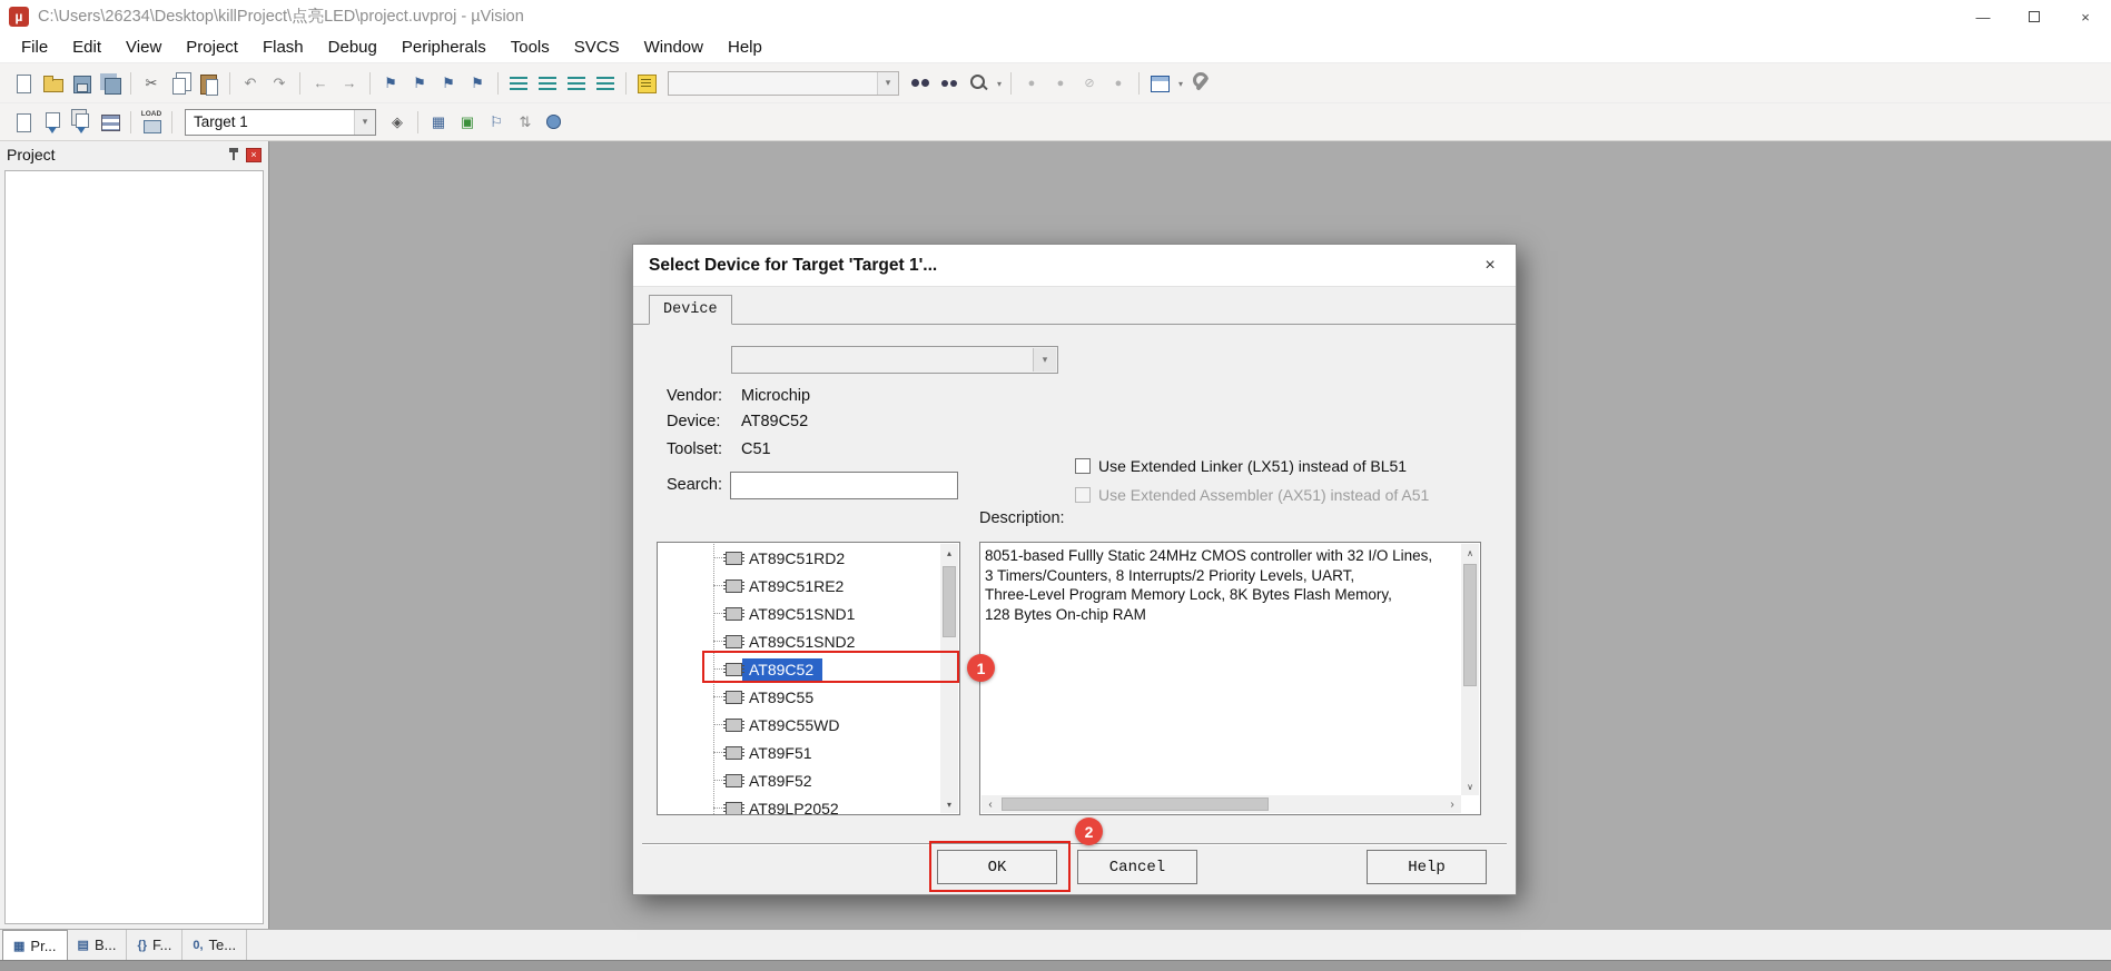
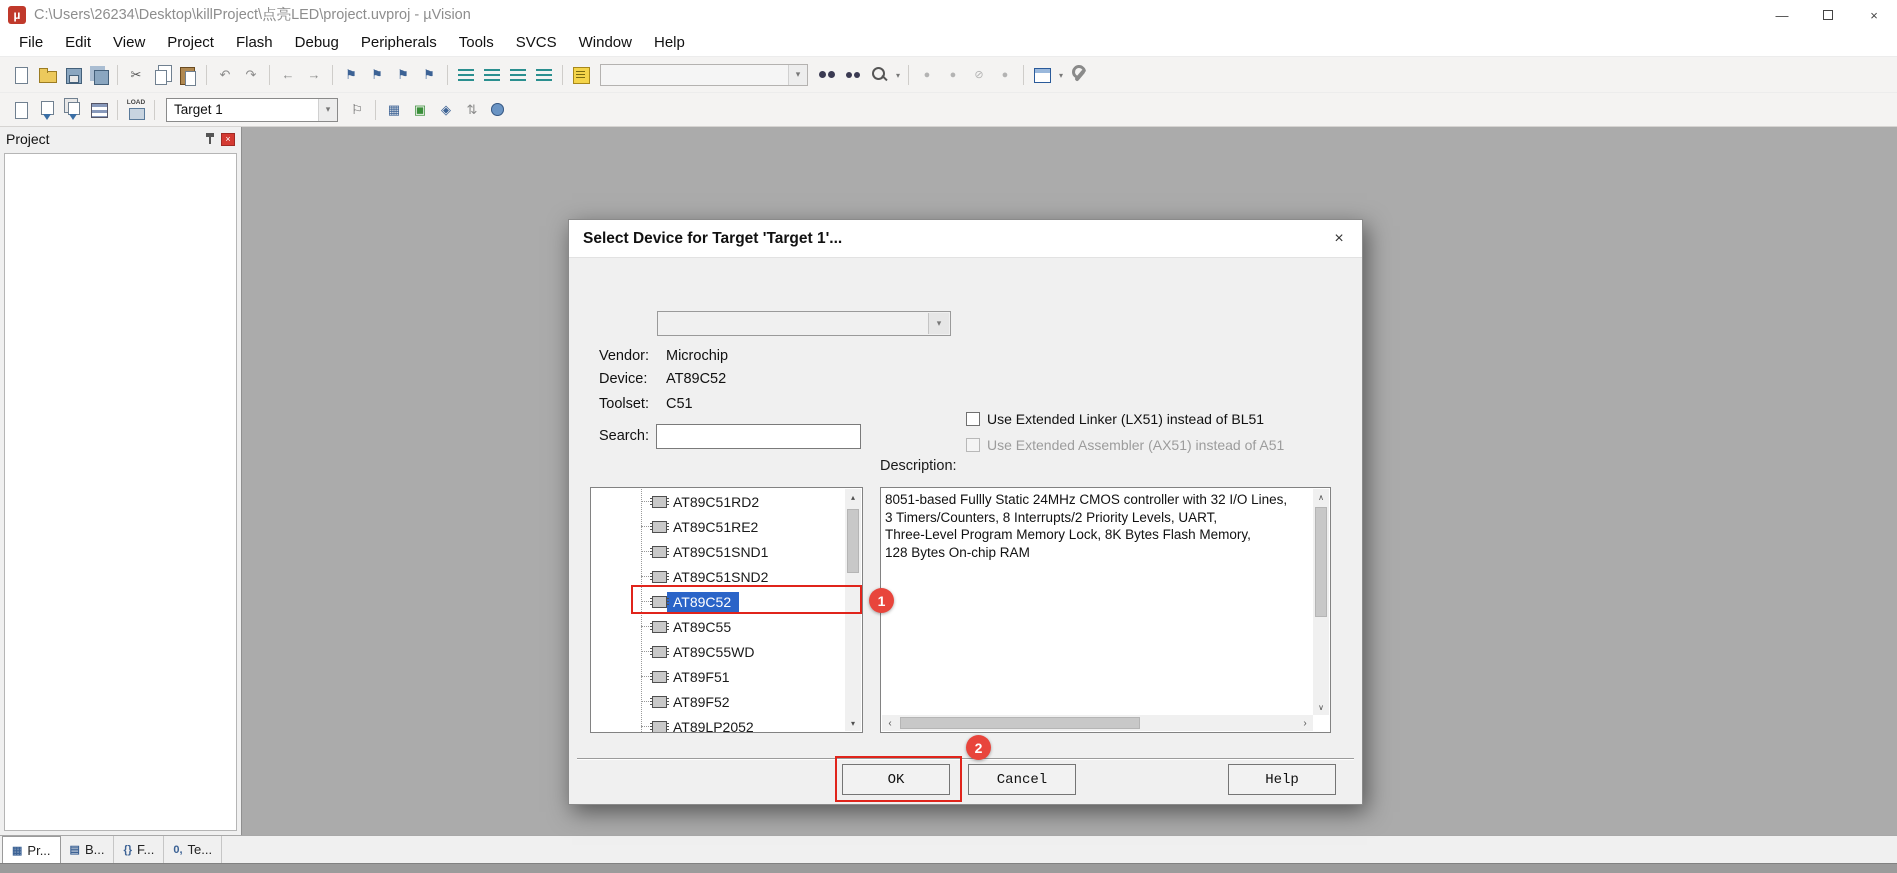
  C:\Users\26234\Desktop\killProject\点亮LED\project.uvproj - µVision
  —
  ×
  File
  Edit
  View
  Project
  Flash
  Debug
  Peripherals
  Tools
  SVCS
  Window
  Help
  ✂
  ↶
  ↷
  ←
  →
  ⚑
  ⚑
  ⚑
  ⚑
  ▾
  ▾
  ●
  ●
  ⊘
  ●
  ▾
  Target 1
  ▾
- ◈
+ ⚐
  ▦
  ▣
- ⚐
+ ◈
  ⇅
  Project
  ×
  ▦
  Pr...
  ▤
  B...
  {}
  F...
  0,
  Te...
  Select Device for Target 'Target 1'...
  ×
- Device
  ▾
  Vendor:
  Microchip
  Device:
  AT89C52
  Toolset:
  C51
  Search:
  Use Extended Linker (LX51) instead of BL51
  Use Extended Assembler (AX51) instead of A51
  Description:
  AT89C51RD2
  AT89C51RE2
  AT89C51SND1
  AT89C51SND2
  AT89C52
  AT89C55
  AT89C55WD
  AT89F51
  AT89F52
  AT89LP2052
  ▴
  ▾
  8051-based Fullly Static 24MHz CMOS controller with 32 I/O Lines,
  3 Timers/Counters, 8 Interrupts/2 Priority Levels, UART,
  Three-Level Program Memory Lock, 8K Bytes Flash Memory,
  128 Bytes On-chip RAM
  ∧
  ∨
  ‹
  ›
  OK
  Cancel
  Help
  1
  2
